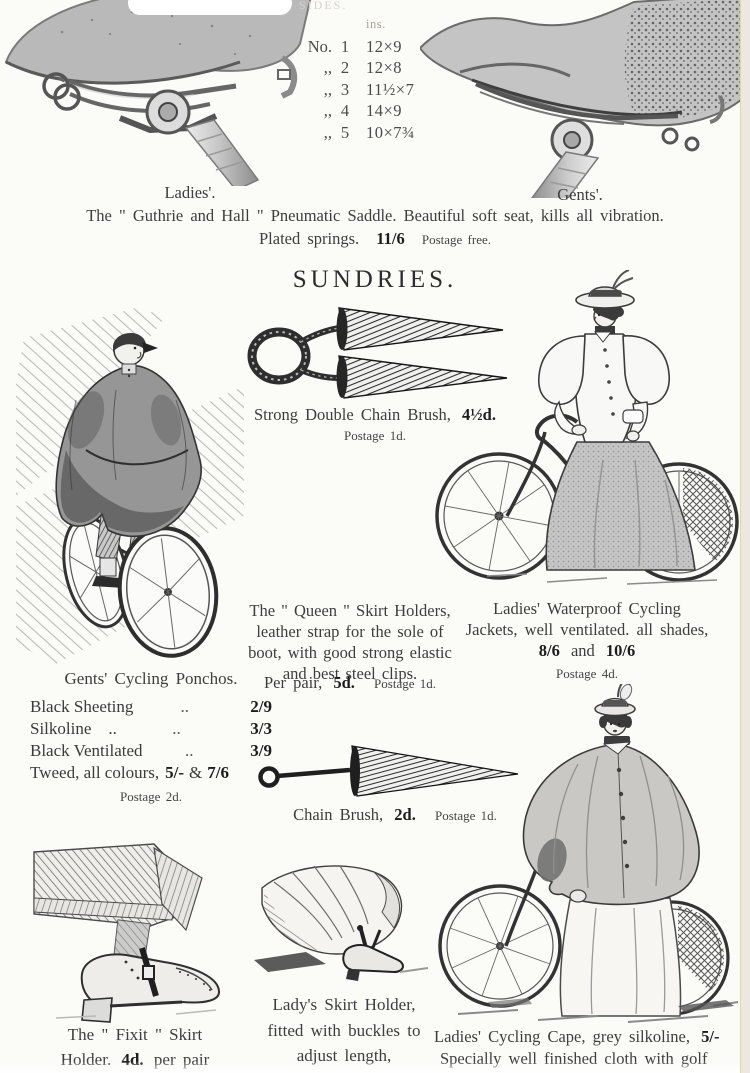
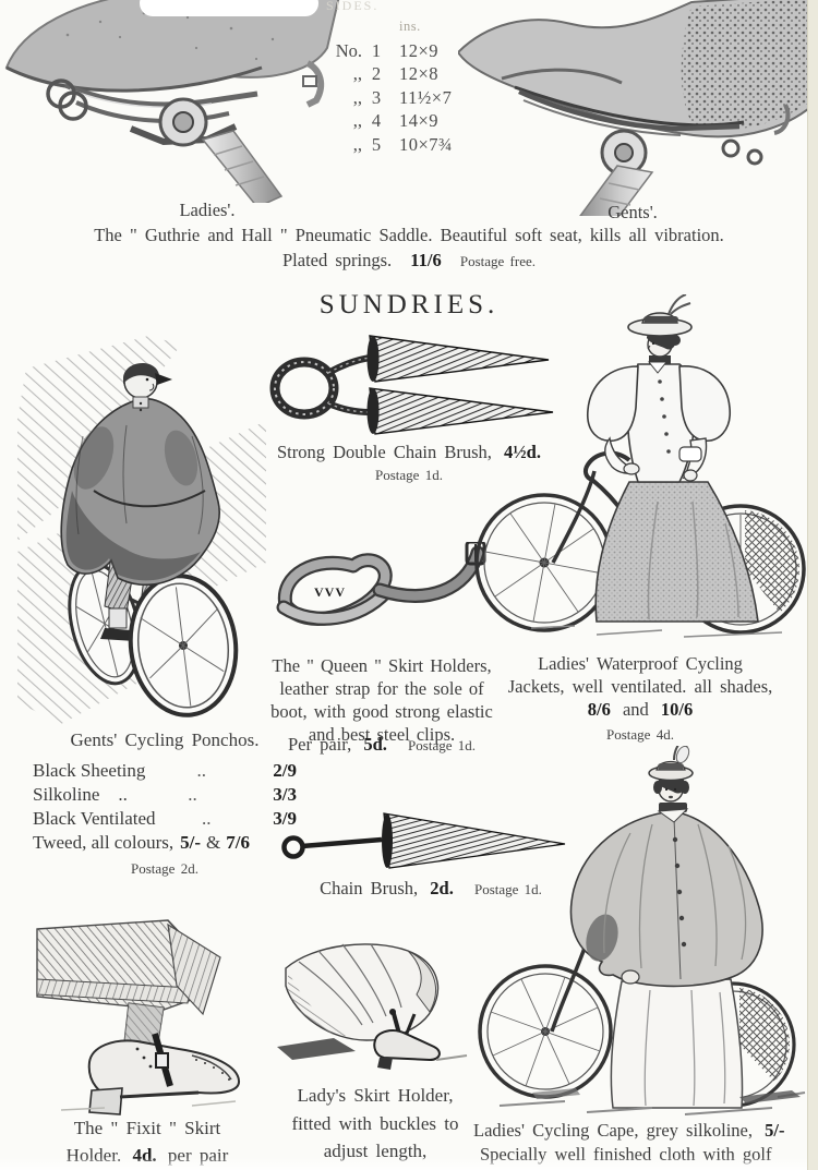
  SIDES.
  ins.
  No.
  1
  12×9
  ,,
  2
  12×8
  ,,
  3
  11½×7
  ,,
  4
  14×9
  ,,
  5
  10×7¾
  Ladies'.
  Gents'.
  The " Guthrie and Hall " Pneumatic Saddle. Beautiful soft seat, kills all vibration.
  Plated springs. 11/6 Postage free.
  SUNDRIES.
  Strong Double Chain Brush, 4½d.
  Postage 1d.
  Gents' Cycling Ponchos.
  Black Sheeting
  ..
  2/9
  Silkoline ..
  ..
  3/3
  Black Ventilated
  ..
  3/9
  Tweed, all colours,
  5/-
  &
  7/6
  Postage 2d.
+ VVV
  The " Queen " Skirt Holders,
  leather strap for the sole of
  boot, with good strong elastic
  and best steel clips.
  Per pair, 5d. Postage 1d.
  Ladies' Waterproof Cycling
  Jackets, well ventilated. all shades,
  8/6 and 10/6
  Postage 4d.
  Chain Brush, 2d. Postage 1d.
  The " Fixit " Skirt
  Holder. 4d. per pair
  Lady's Skirt Holder,
  fitted with buckles to
  adjust length,
  Ladies' Cycling Cape, grey silkoline, 5/-
  Specially well finished cloth with golf
